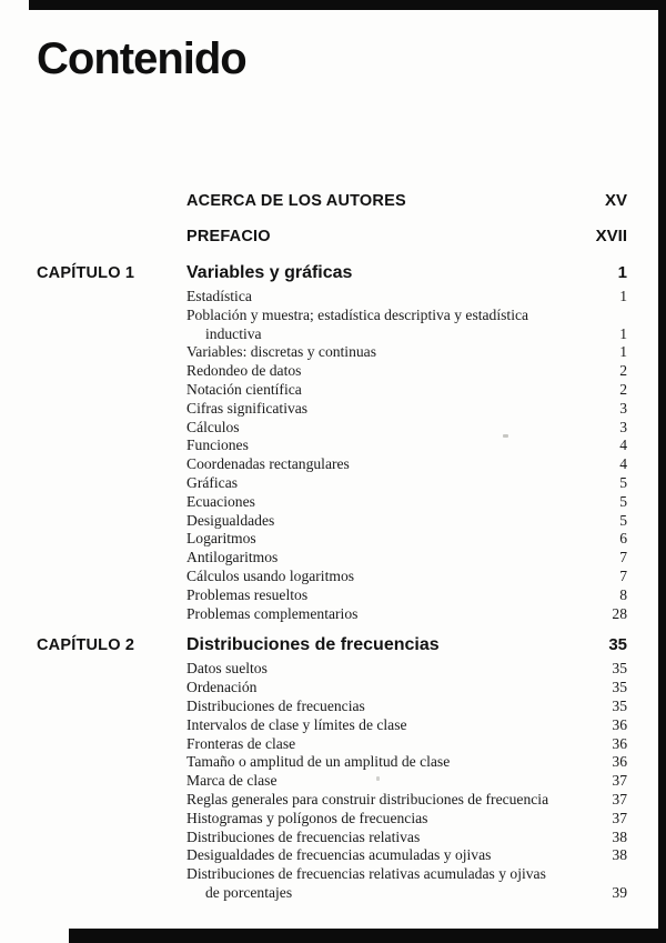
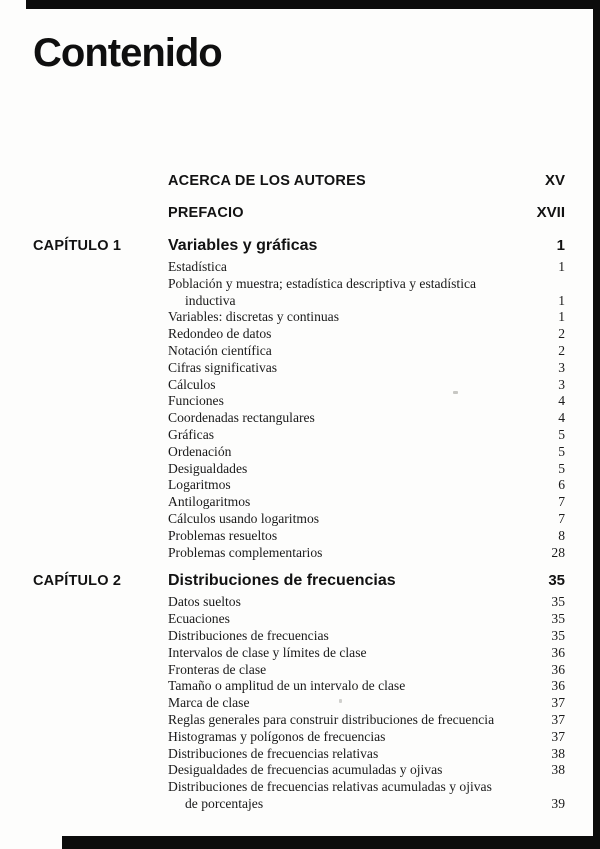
  Contenido
  ACERCA DE LOS AUTORES
  XV
  PREFACIO
  XVII
  CAPÍTULO 1
  Variables y gráficas
  1
  Estadística
  1
  Población y muestra; estadística descriptiva y estadística
  inductiva
  1
  Variables: discretas y continuas
  1
  Redondeo de datos
  2
  Notación científica
  2
  Cifras significativas
  3
  Cálculos
  3
  Funciones
  4
  Coordenadas rectangulares
  4
  Gráficas
  5
- Ecuaciones
+ Ordenación
  5
  Desigualdades
  5
  Logaritmos
  6
  Antilogaritmos
  7
  Cálculos usando logaritmos
  7
  Problemas resueltos
  8
  Problemas complementarios
  28
  CAPÍTULO 2
  Distribuciones de frecuencias
  35
  Datos sueltos
  35
- Ordenación
+ Ecuaciones
  35
  Distribuciones de frecuencias
  35
  Intervalos de clase y límites de clase
  36
  Fronteras de clase
  36
- Tamaño o amplitud de un amplitud de clase
+ Tamaño o amplitud de un intervalo de clase
  36
  Marca de clase
  37
  Reglas generales para construir distribuciones de frecuencia
  37
  Histogramas y polígonos de frecuencias
  37
  Distribuciones de frecuencias relativas
  38
  Desigualdades de frecuencias acumuladas y ojivas
  38
  Distribuciones de frecuencias relativas acumuladas y ojivas
  de porcentajes
  39
